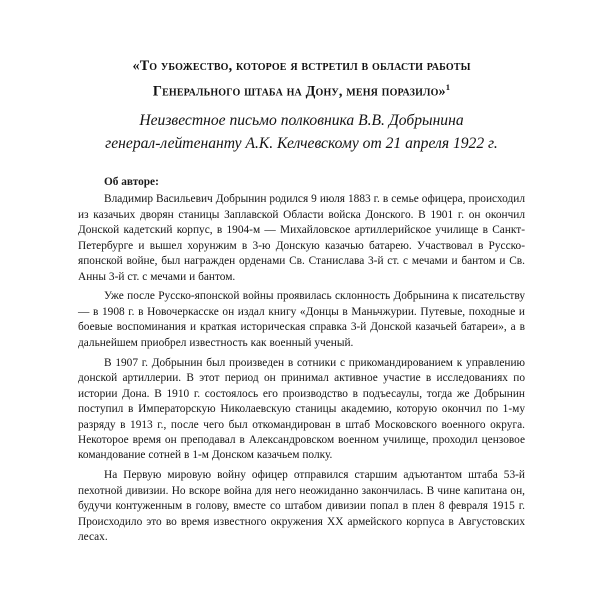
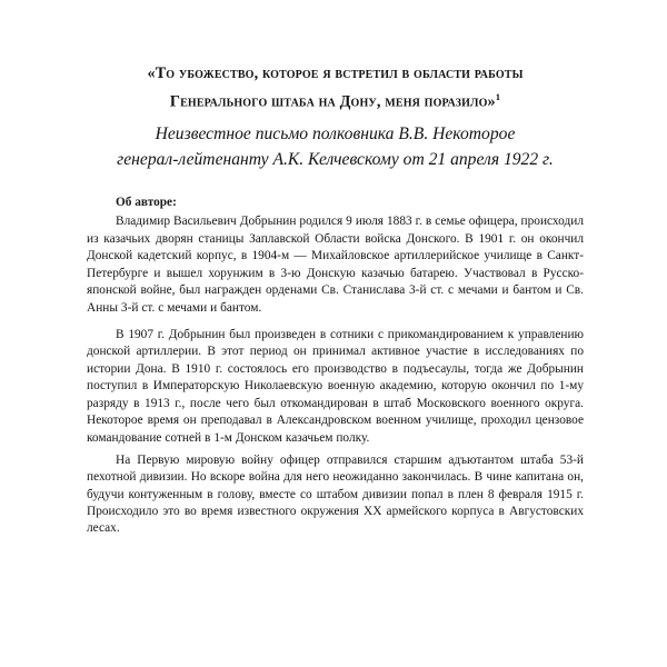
  «То убожество, которое я встретил в области работы
  Генерального штаба на Дону, меня поразило»1
- Неизвестное письмо полковника В.В. Добрынина
+ Неизвестное письмо полковника В.В. Некоторое
  генерал-лейтенанту А.К. Келчевскому от 21 апреля 1922 г.
  Об авторе:
  Владимир Васильевич Добрынин родился 9 июля 1883 г. в семье офицера, происходил из казачьих дворян станицы Заплавской Области войска Донского. В 1901 г. он окончил Донской кадетский корпус, в 1904-м — Михайловское артиллерийское училище в Санкт-Петербурге и вышел хорунжим в 3-ю Донскую казачью батарею. Участвовал в Русско-японской войне, был награжден орденами Св. Станислава 3-й ст. с мечами и бантом и Св. Анны 3-й ст. с мечами и бантом.
- Уже после Русско-японской войны проявилась склонность Добрынина к писательству — в 1908 г. в Новочеркасске он издал книгу «Донцы в Маньчжурии. Путевые, походные и боевые воспоминания и краткая историческая справка 3-й Донской казачьей батареи», а в дальнейшем приобрел известность как военный ученый.
- В 1907 г. Добрынин был произведен в сотники с прикомандированием к управлению донской артиллерии. В этот период он принимал активное участие в исследованиях по истории Дона. В 1910 г. состоялось его производство в подъесаулы, тогда же Добрынин поступил в Императорскую Николаевскую станицы академию, которую окончил по 1-му разряду в 1913 г., после чего был откомандирован в штаб Московского военного округа. Некоторое время он преподавал в Александровском военном училище, проходил цензовое командование сотней в 1-м Донском казачьем полку.
+ В 1907 г. Добрынин был произведен в сотники с прикомандированием к управлению донской артиллерии. В этот период он принимал активное участие в исследованиях по истории Дона. В 1910 г. состоялось его производство в подъесаулы, тогда же Добрынин поступил в Императорскую Николаевскую военную академию, которую окончил по 1-му разряду в 1913 г., после чего был откомандирован в штаб Московского военного округа. Некоторое время он преподавал в Александровском военном училище, проходил цензовое командование сотней в 1-м Донском казачьем полку.
  На Первую мировую войну офицер отправился старшим адъютантом штаба 53-й пехотной дивизии. Но вскоре война для него неожиданно закончилась. В чине капитана он, будучи контуженным в голову, вместе со штабом дивизии попал в плен 8 февраля 1915 г. Происходило это во время известного окружения XX армейского корпуса в Августовских лесах.
